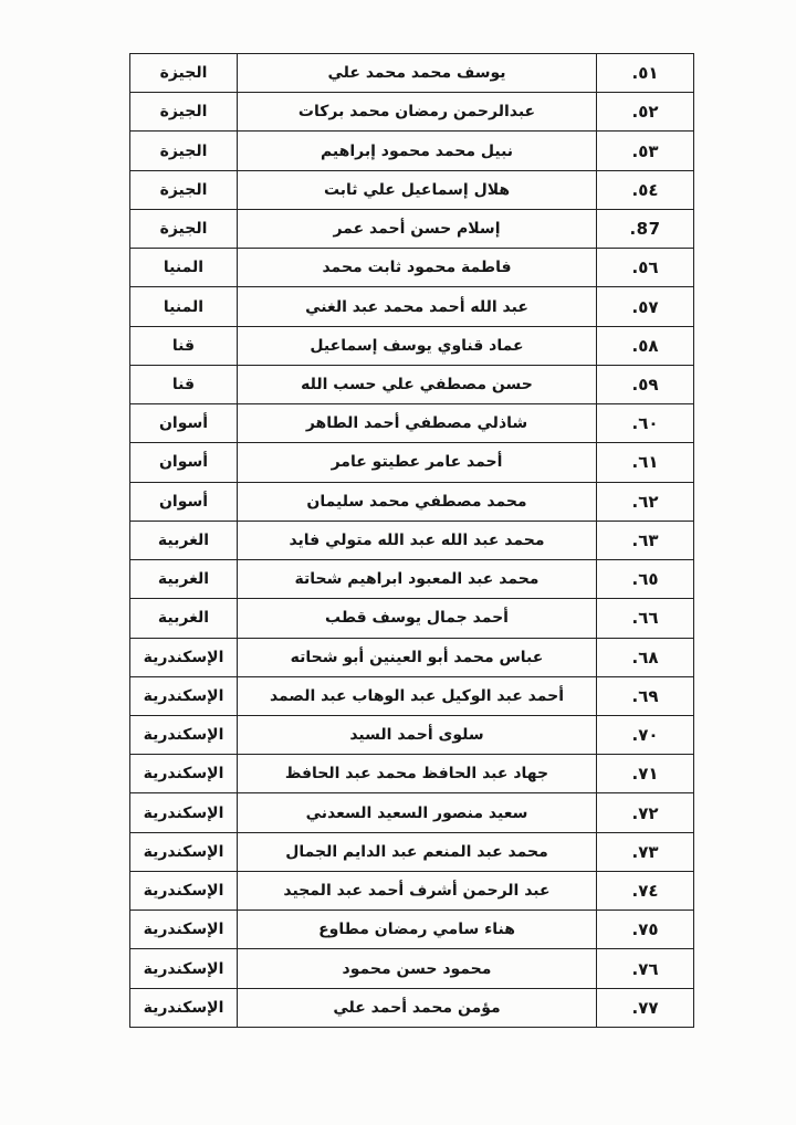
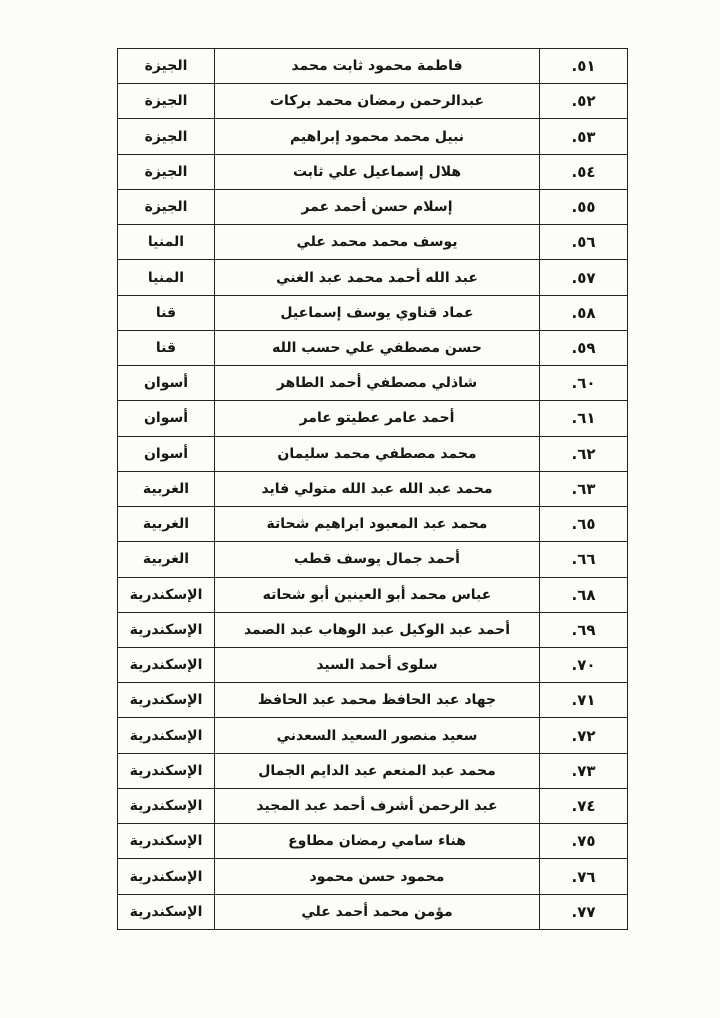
- ٥١.	يوسف محمد محمد علي	الجيزة
+ ٥١.	فاطمة محمود ثابت محمد	الجيزة
  ٥٢.	عبدالرحمن رمضان محمد بركات	الجيزة
  ٥٣.	نبيل محمد محمود إبراهيم	الجيزة
  ٥٤.	هلال إسماعيل علي ثابت	الجيزة
- 87.	إسلام حسن أحمد عمر	الجيزة
+ ٥٥.	إسلام حسن أحمد عمر	الجيزة
- ٥٦.	فاطمة محمود ثابت محمد	المنيا
+ ٥٦.	يوسف محمد محمد علي	المنيا
  ٥٧.	عبد الله أحمد محمد عبد الغني	المنيا
  ٥٨.	عماد قناوي يوسف إسماعيل	قنا
  ٥٩.	حسن مصطفي علي حسب الله	قنا
  ٦٠.	شاذلي مصطفي أحمد الطاهر	أسوان
  ٦١.	أحمد عامر عطيتو عامر	أسوان
  ٦٢.	محمد مصطفي محمد سليمان	أسوان
  ٦٣.	محمد عبد الله عبد الله متولي فايد	الغربية
  ٦٥.	محمد عبد المعبود ابراهيم شحاتة	الغربية
  ٦٦.	أحمد جمال يوسف قطب	الغربية
  ٦٨.	عباس محمد أبو العينين أبو شحاته	الإسكندرية
  ٦٩.	أحمد عبد الوكيل عبد الوهاب عبد الصمد	الإسكندرية
  ٧٠.	سلوى أحمد السيد	الإسكندرية
  ٧١.	جهاد عبد الحافظ محمد عبد الحافظ	الإسكندرية
  ٧٢.	سعيد منصور السعيد السعدني	الإسكندرية
  ٧٣.	محمد عبد المنعم عبد الدايم الجمال	الإسكندرية
  ٧٤.	عبد الرحمن أشرف أحمد عبد المجيد	الإسكندرية
  ٧٥.	هناء سامي رمضان مطاوع	الإسكندرية
  ٧٦.	محمود حسن محمود	الإسكندرية
  ٧٧.	مؤمن محمد أحمد علي	الإسكندرية
